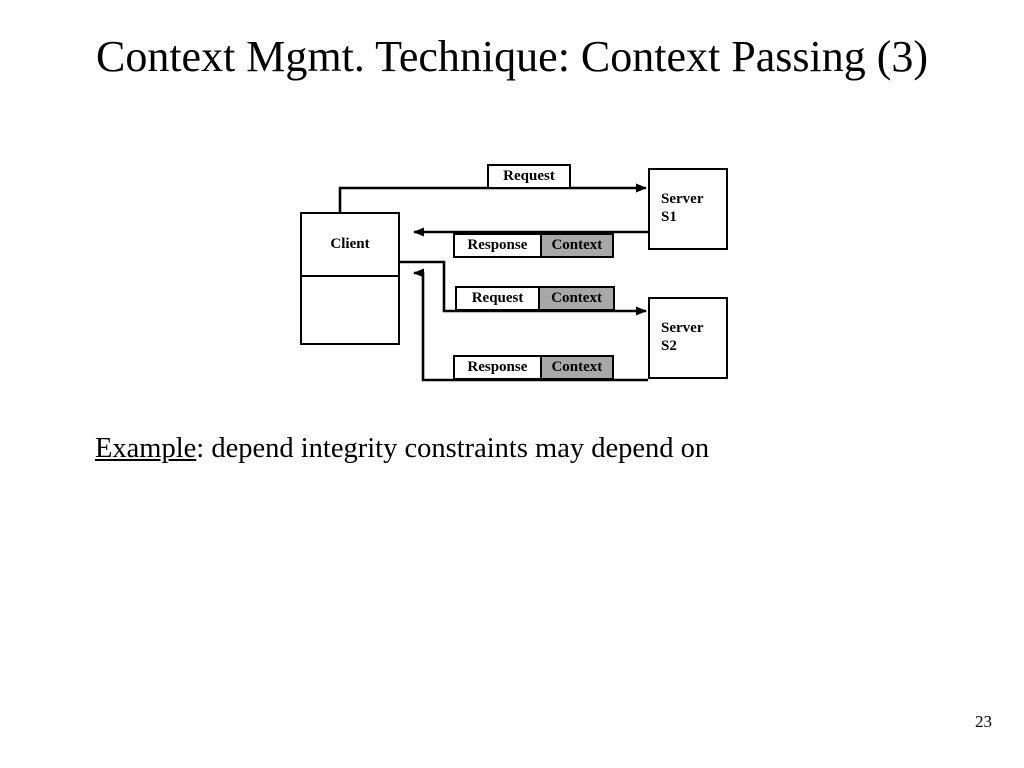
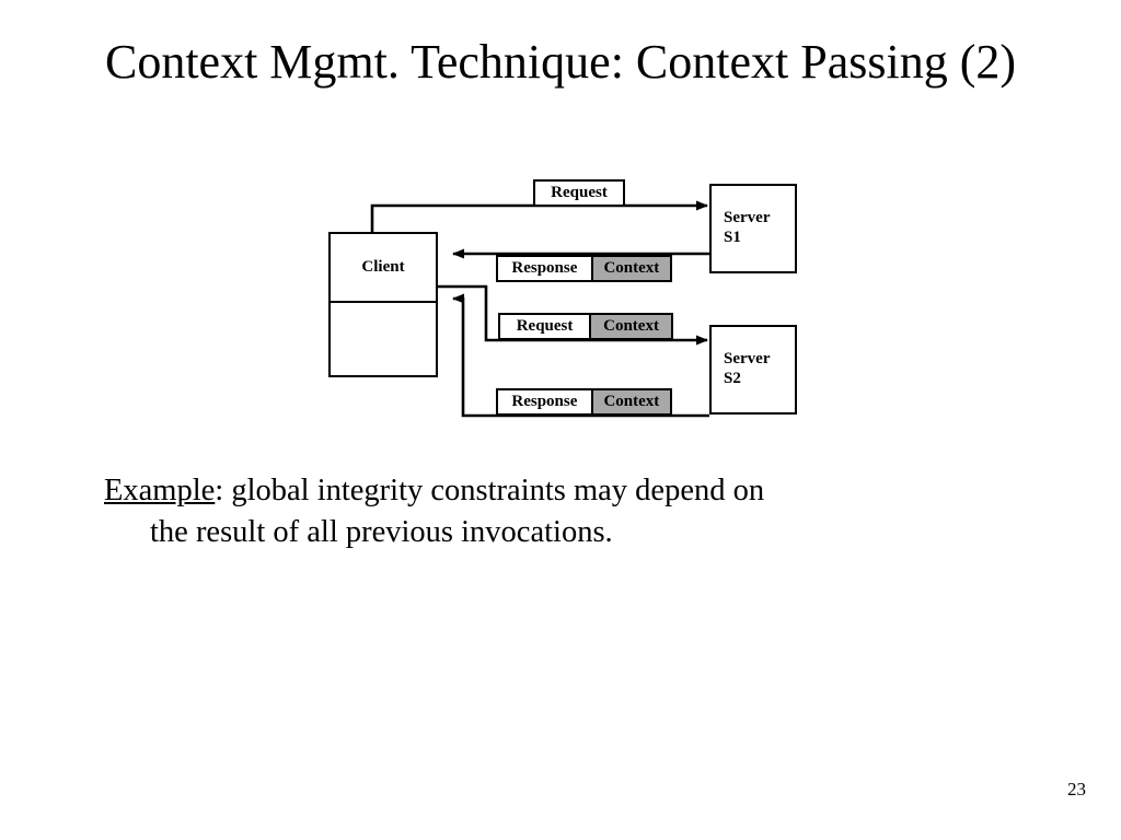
- Context Mgmt. Technique: Context Passing (3)
+ Context Mgmt. Technique: Context Passing (2)
  Client
  Server
  S1
  Server
  S2
  Request
  Response
  Context
  Request
  Context
  Response
  Context
- Example: depend integrity constraints may depend on
+ Example: global integrity constraints may depend on
+ the result of all previous invocations.
  23
